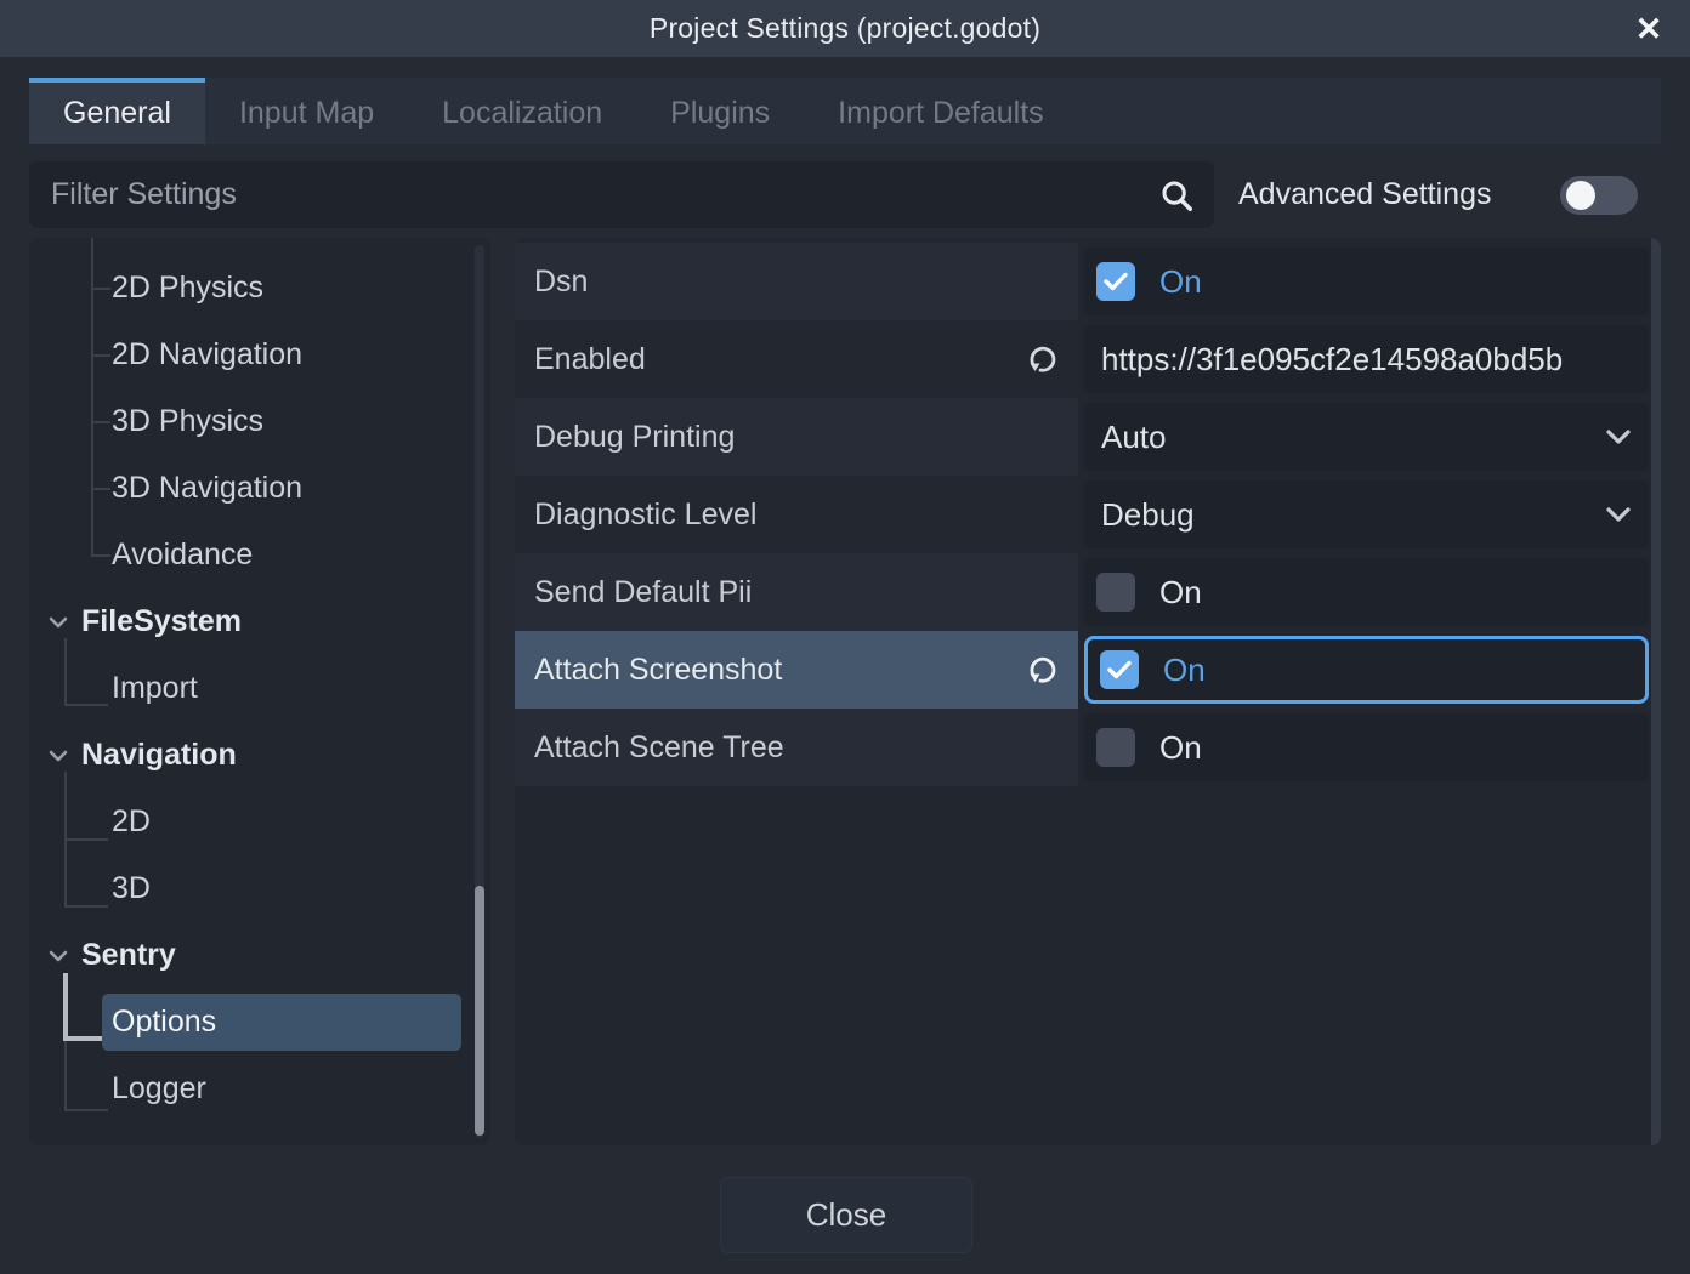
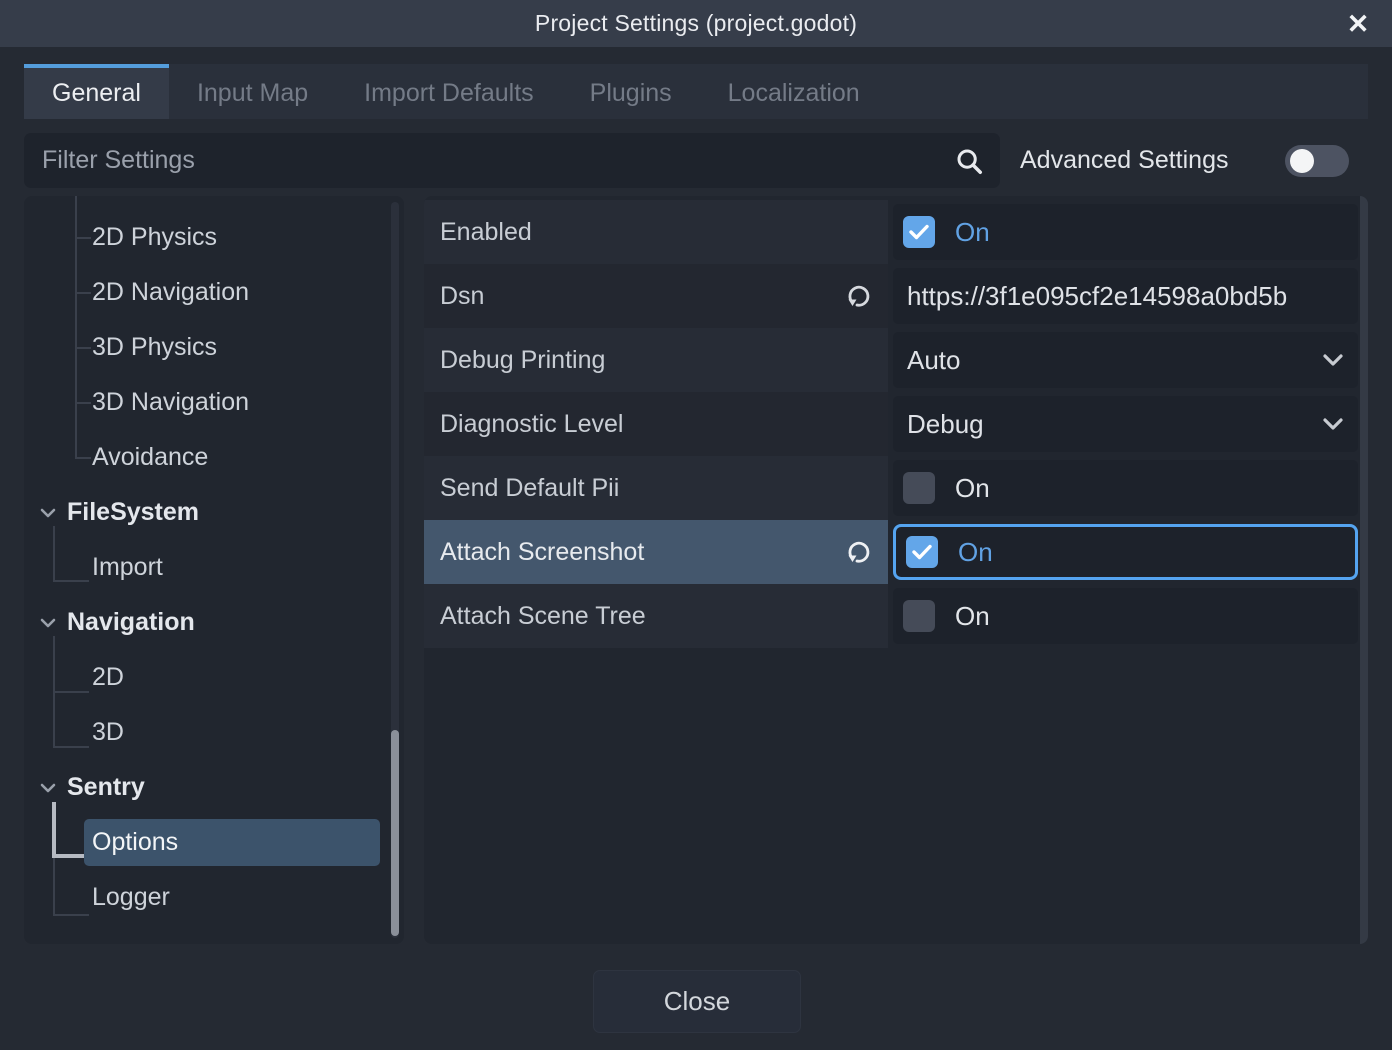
  Project Settings (project.godot)
  ✕
  General
  Input Map
- Localization
+ Import Defaults
  Plugins
- Import Defaults
+ Localization
  Filter Settings
  Advanced Settings
  2D Physics
  2D Navigation
  3D Physics
  3D Navigation
  Avoidance
  FileSystem
  Import
  Navigation
  2D
  3D
  Sentry
  Options
  Logger
- Dsn
+ Enabled
  On
- Enabled
+ Dsn
  https://3f1e095cf2e14598a0bd5b
  Debug Printing
  Auto
  Diagnostic Level
  Debug
  Send Default Pii
  On
  Attach Screenshot
  On
  Attach Scene Tree
  On
  Close
